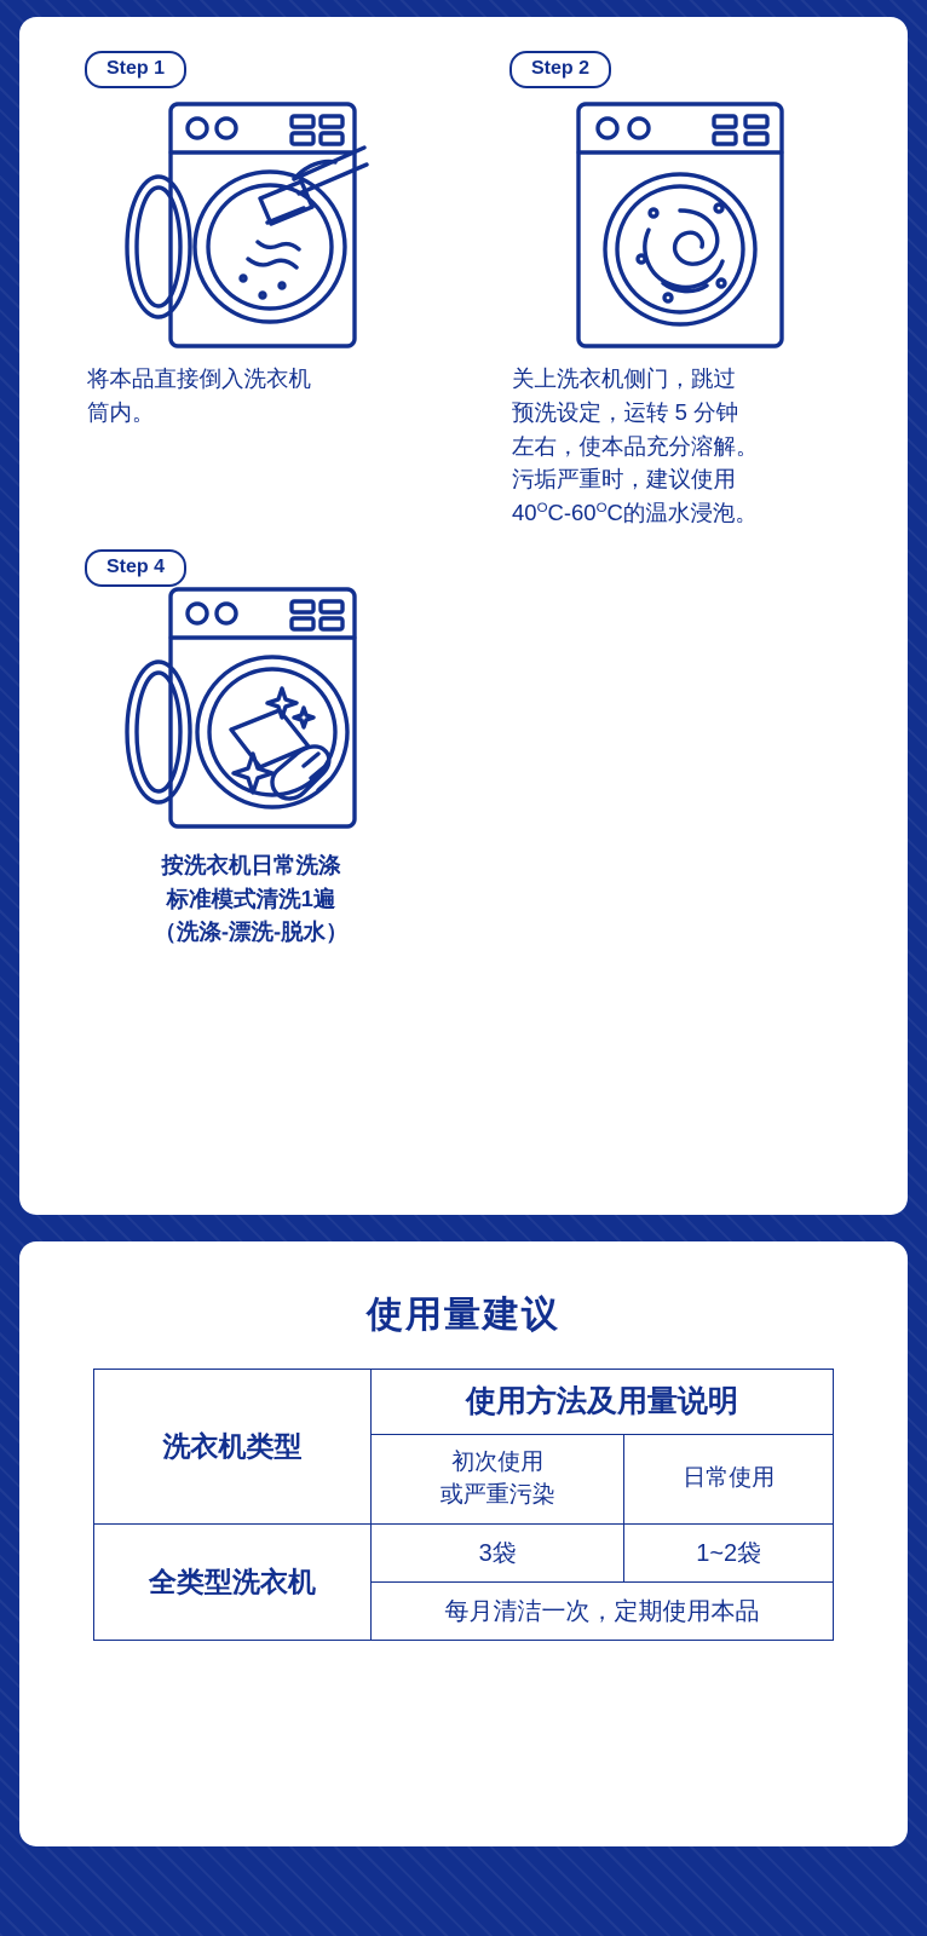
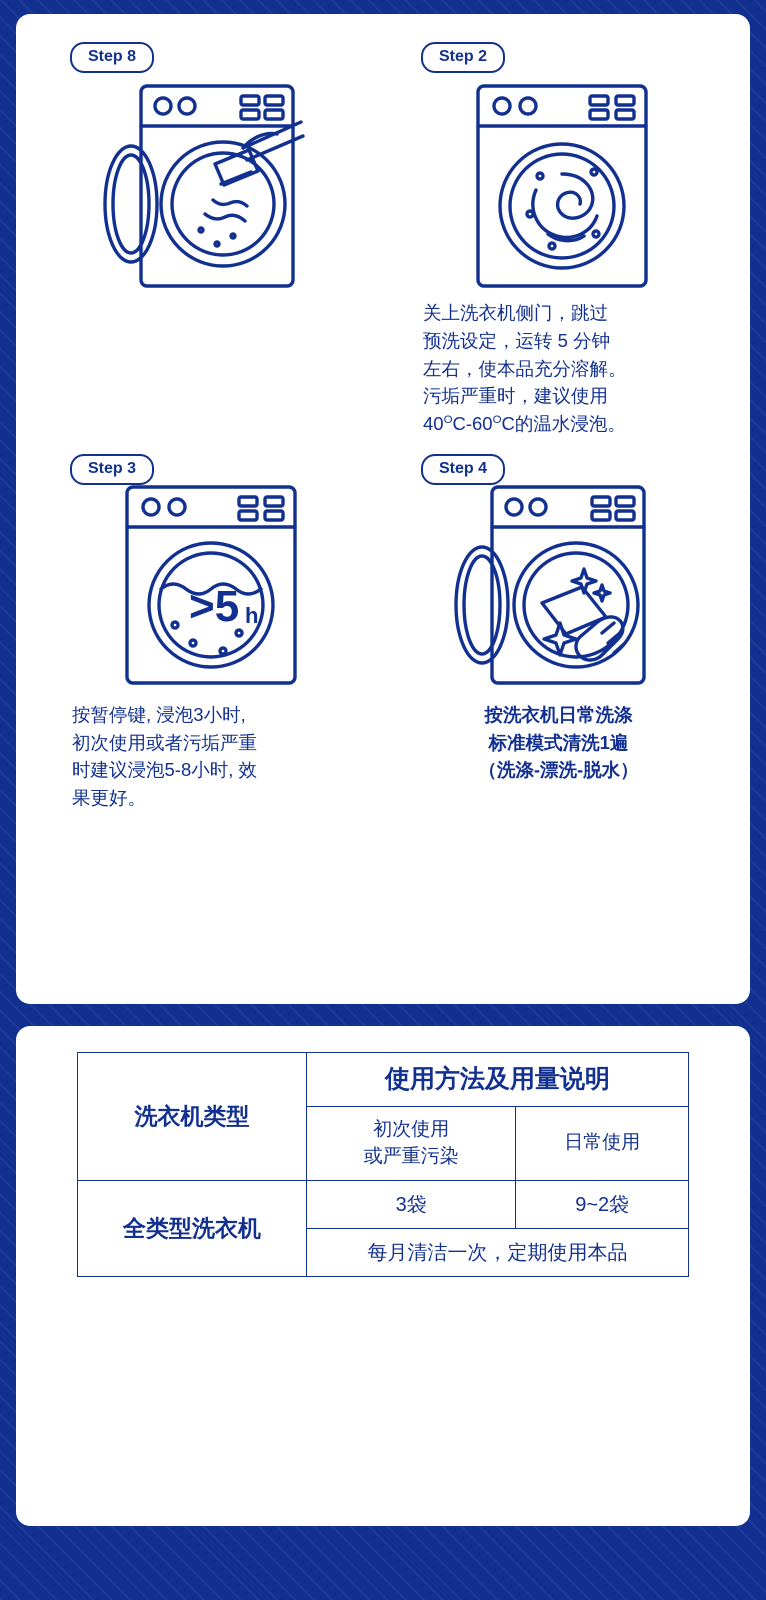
- Step 1
+ Step 8
- 将本品直接倒入洗衣机
- 筒内。
  Step 2
  关上洗衣机侧门，跳过
  预洗设定，运转 5 分钟
  左右，使本品充分溶解。
  污垢严重时，建议使用
  40OC-60OC的温水浸泡。
+ Step 3
+ >5
+ h
+ 按暂停键, 浸泡3小时,
+ 初次使用或者污垢严重
+ 时建议浸泡5-8小时, 效
+ 果更好。
  Step 4
  按洗衣机日常洗涤
  标准模式清洗1遍
  （洗涤-漂洗-脱水）
- 使用量建议
  洗衣机类型	使用方法及用量说明
  初次使用或严重污染	日常使用
- 全类型洗衣机	3袋	1~2袋
+ 全类型洗衣机	3袋	9~2袋
  每月清洁一次，定期使用本品
